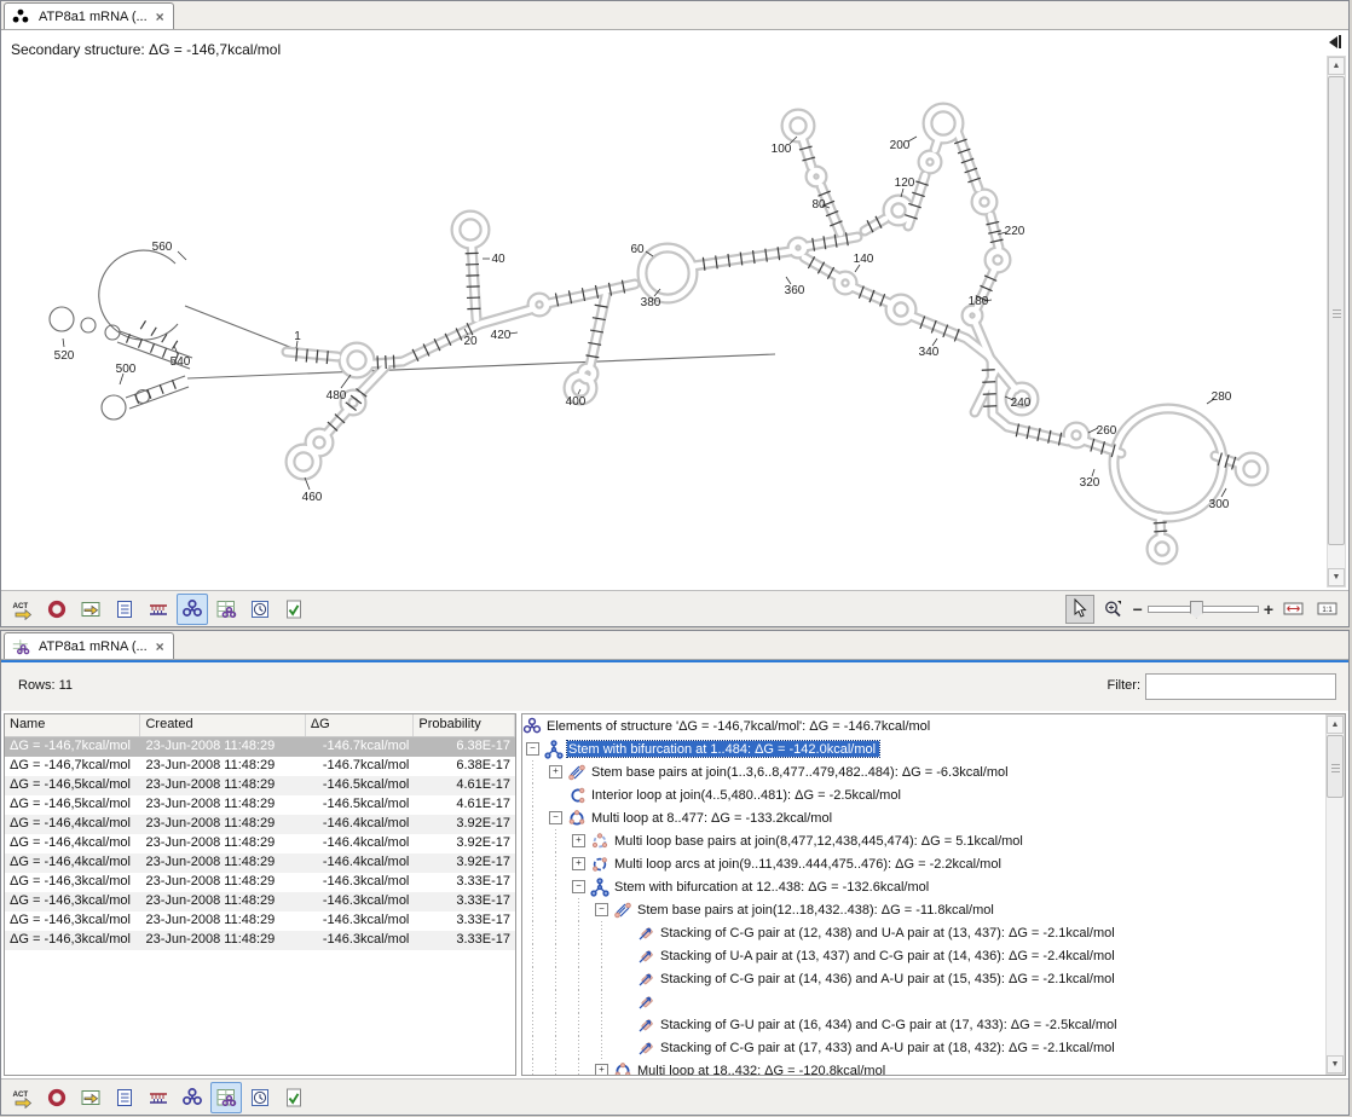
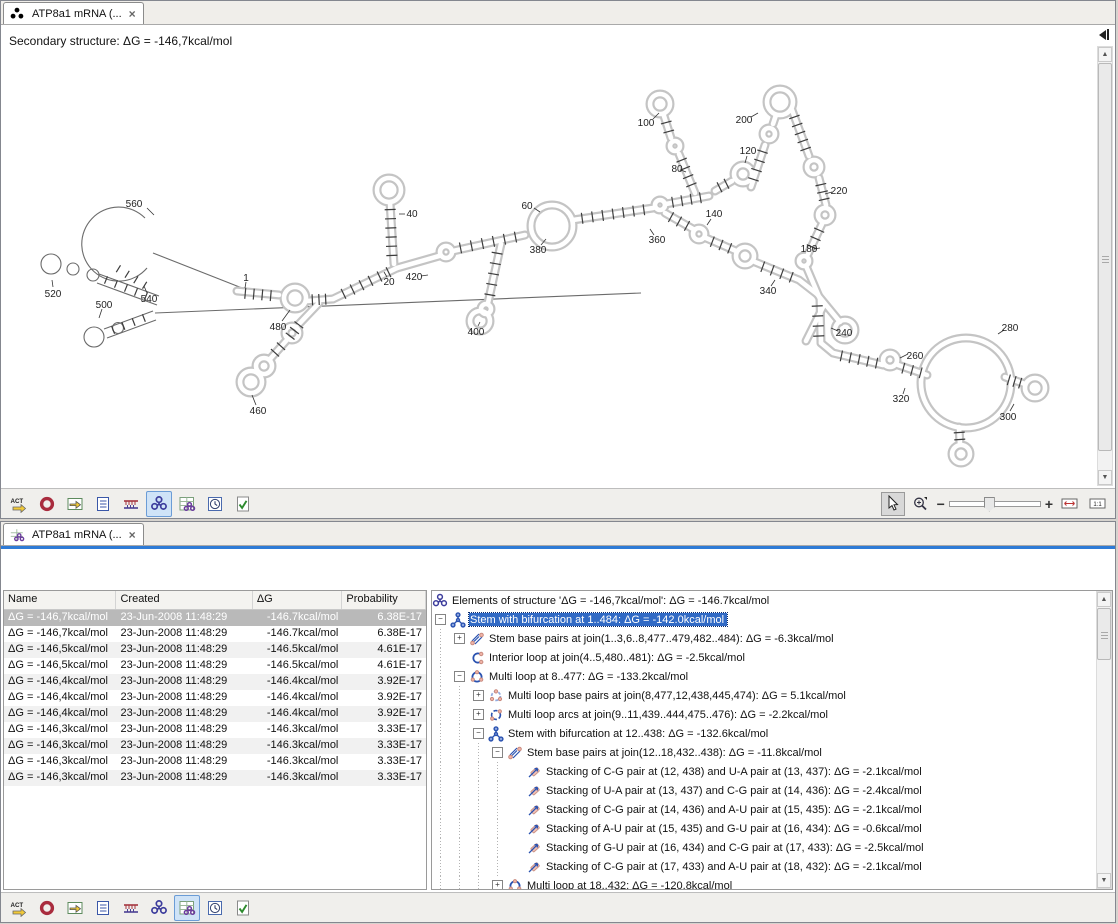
  ATP8a1 mRNA (...
  ×
  Secondary structure: ΔG = -146,7kcal/mol
  560
  520
  500
  540
  1
  480
  460
  20
  420
  40
  60
  380
  400
  100
  80
  120
  200
  220
  140
  360
  180
  340
  240
  260
  280
  320
  300
  −
  +
  ATP8a1 mRNA (...
  ×
- Rows: 11
- Filter:
  Name
  Created
  ΔG
  Probability
  ΔG = -146,7kcal/mol
  23-Jun-2008 11:48:29
  -146.7kcal/mol
  6.38E-17
  ΔG = -146,7kcal/mol
  23-Jun-2008 11:48:29
  -146.7kcal/mol
  6.38E-17
  ΔG = -146,5kcal/mol
  23-Jun-2008 11:48:29
  -146.5kcal/mol
  4.61E-17
  ΔG = -146,5kcal/mol
  23-Jun-2008 11:48:29
  -146.5kcal/mol
  4.61E-17
  ΔG = -146,4kcal/mol
  23-Jun-2008 11:48:29
  -146.4kcal/mol
  3.92E-17
  ΔG = -146,4kcal/mol
  23-Jun-2008 11:48:29
  -146.4kcal/mol
  3.92E-17
  ΔG = -146,4kcal/mol
  23-Jun-2008 11:48:29
  -146.4kcal/mol
  3.92E-17
  ΔG = -146,3kcal/mol
  23-Jun-2008 11:48:29
  -146.3kcal/mol
  3.33E-17
  ΔG = -146,3kcal/mol
  23-Jun-2008 11:48:29
  -146.3kcal/mol
  3.33E-17
  ΔG = -146,3kcal/mol
  23-Jun-2008 11:48:29
  -146.3kcal/mol
  3.33E-17
  ΔG = -146,3kcal/mol
  23-Jun-2008 11:48:29
  -146.3kcal/mol
  3.33E-17
  Elements of structure 'ΔG = -146,7kcal/mol': ΔG = -146.7kcal/mol
  −
  Stem with bifurcation at 1..484: ΔG = -142.0kcal/mol
  +
  Stem base pairs at join(1..3,6..8,477..479,482..484): ΔG = -6.3kcal/mol
  Interior loop at join(4..5,480..481): ΔG = -2.5kcal/mol
  −
  Multi loop at 8..477: ΔG = -133.2kcal/mol
  +
  Multi loop base pairs at join(8,477,12,438,445,474): ΔG = 5.1kcal/mol
  +
  Multi loop arcs at join(9..11,439..444,475..476): ΔG = -2.2kcal/mol
  −
  Stem with bifurcation at 12..438: ΔG = -132.6kcal/mol
  −
  Stem base pairs at join(12..18,432..438): ΔG = -11.8kcal/mol
  Stacking of C-G pair at (12, 438) and U-A pair at (13, 437): ΔG = -2.1kcal/mol
  Stacking of U-A pair at (13, 437) and C-G pair at (14, 436): ΔG = -2.4kcal/mol
  Stacking of C-G pair at (14, 436) and A-U pair at (15, 435): ΔG = -2.1kcal/mol
+ Stacking of A-U pair at (15, 435) and G-U pair at (16, 434): ΔG = -0.6kcal/mol
  Stacking of G-U pair at (16, 434) and C-G pair at (17, 433): ΔG = -2.5kcal/mol
  Stacking of C-G pair at (17, 433) and A-U pair at (18, 432): ΔG = -2.1kcal/mol
  +
  Multi loop at 18..432: ΔG = -120.8kcal/mol
